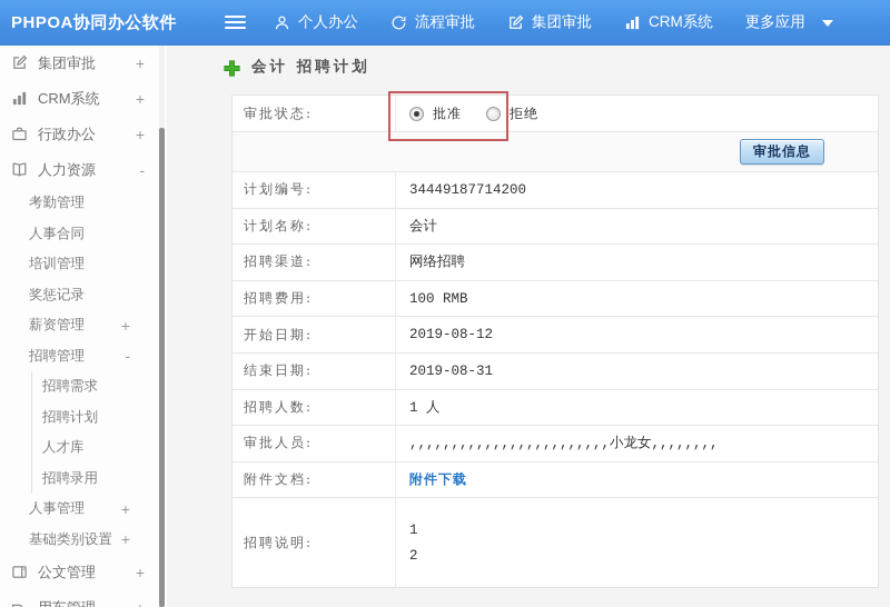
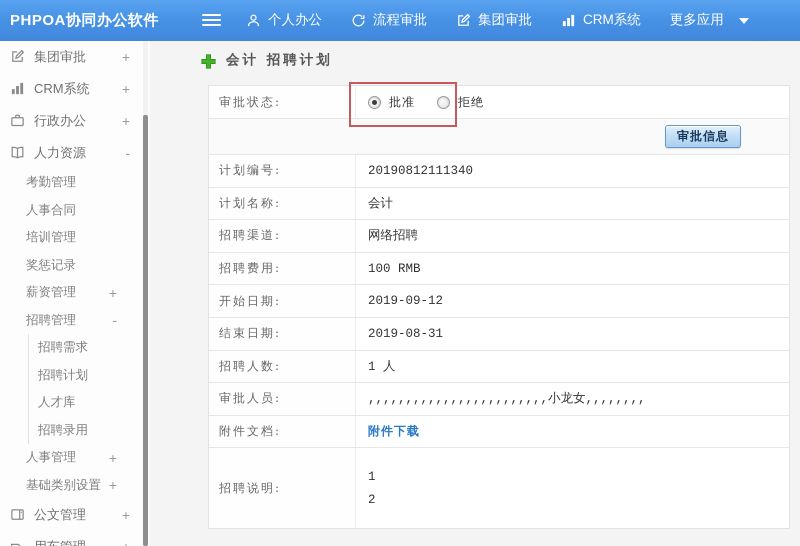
  PHPOA协同办公软件
  个人办公
  流程审批
  集团审批
  CRM系统
  更多应用
  集团审批
  +
  CRM系统
  +
  行政办公
  +
  人力资源
  -
  考勤管理
  人事合同
  培训管理
  奖惩记录
  薪资管理
  +
  招聘管理
  -
  招聘需求
  招聘计划
  人才库
  招聘录用
  人事管理
  +
  基础类别设置
  +
  公文管理
  +
  会计 招聘计划
  审批状态:
  批准
  拒绝
  审批信息
  计划编号:
- 34449187714200
+ 20190812111340
  计划名称:
  会计
  招聘渠道:
  网络招聘
  招聘费用:
  100 RMB
  开始日期:
- 2019-08-12
+ 2019-09-12
  结束日期:
  2019-08-31
  招聘人数:
  1 人
  审批人员:
  ,,,,,,,,,,,,,,,,,,,,,,,,小龙女,,,,,,,,
  附件文档:
  附件下载
  招聘说明:
  1
  2
